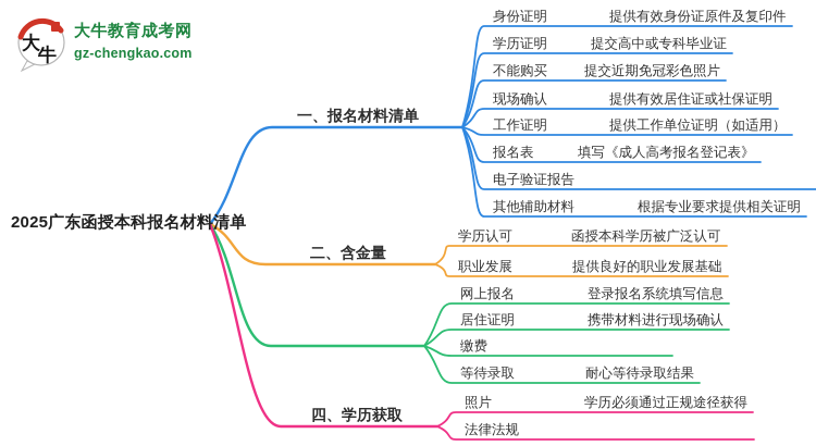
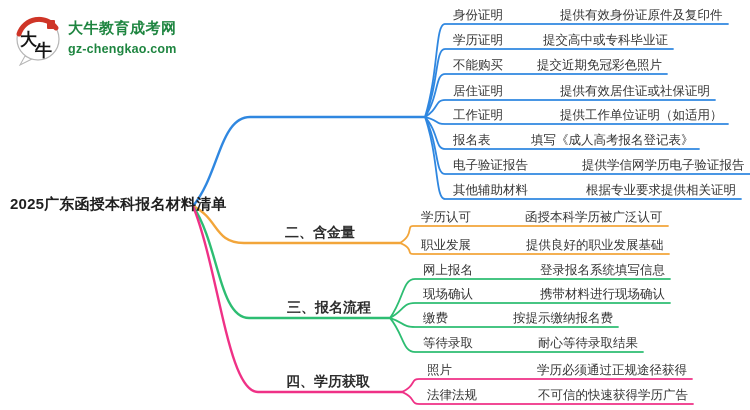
  大
  牛
  大牛教育成考网
  gz-chengkao.com
  2025广东函授本科报名材料清单
- 一、报名材料清单
  身份证明
  提供有效身份证原件及复印件
  学历证明
  提交高中或专科毕业证
  不能购买
  提交近期免冠彩色照片
- 现场确认
+ 居住证明
  提供有效居住证或社保证明
  工作证明
  提供工作单位证明（如适用）
  报名表
  填写《成人高考报名登记表》
  电子验证报告
+ 提供学信网学历电子验证报告
  其他辅助材料
  根据专业要求提供相关证明
  二、含金量
  学历认可
  函授本科学历被广泛认可
  职业发展
  提供良好的职业发展基础
+ 三、报名流程
  网上报名
  登录报名系统填写信息
- 居住证明
+ 现场确认
  携带材料进行现场确认
  缴费
+ 按提示缴纳报名费
  等待录取
  耐心等待录取结果
  四、学历获取
  照片
  学历必须通过正规途径获得
  法律法规
+ 不可信的快速获得学历广告
